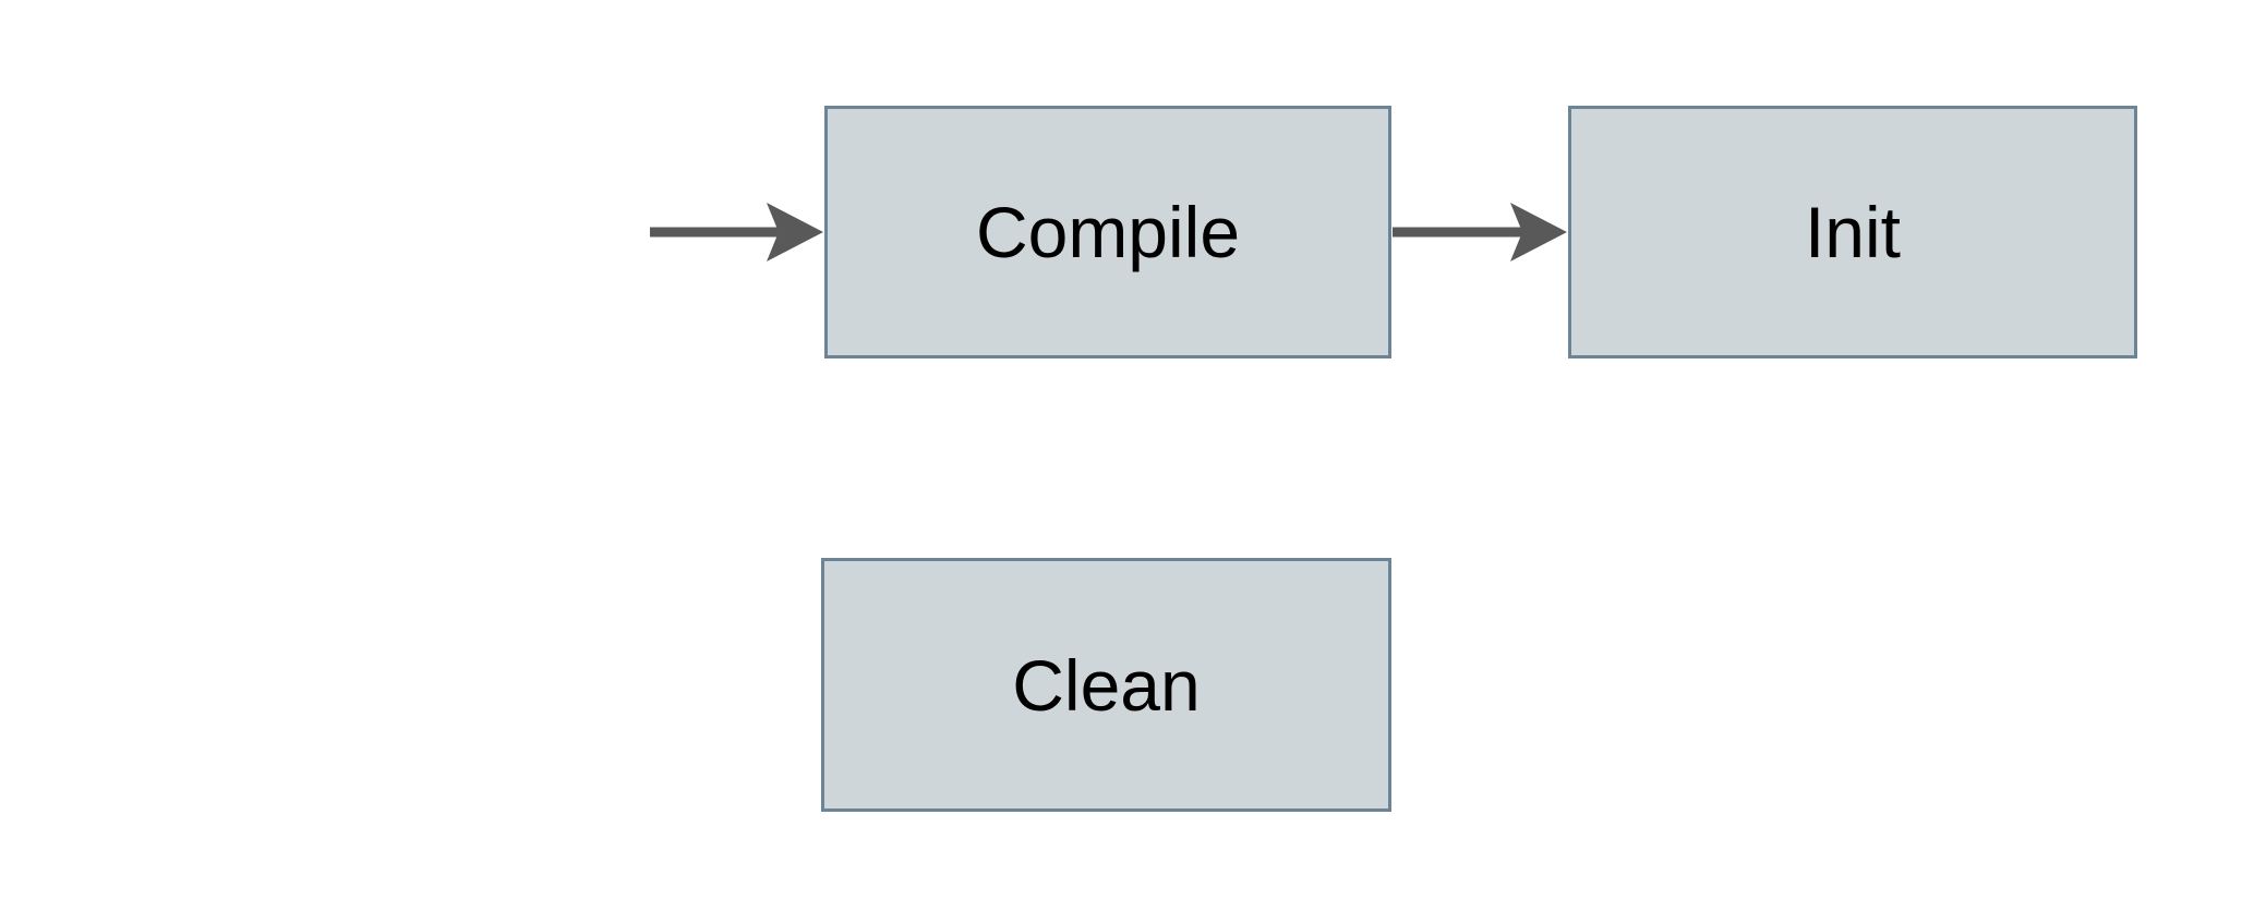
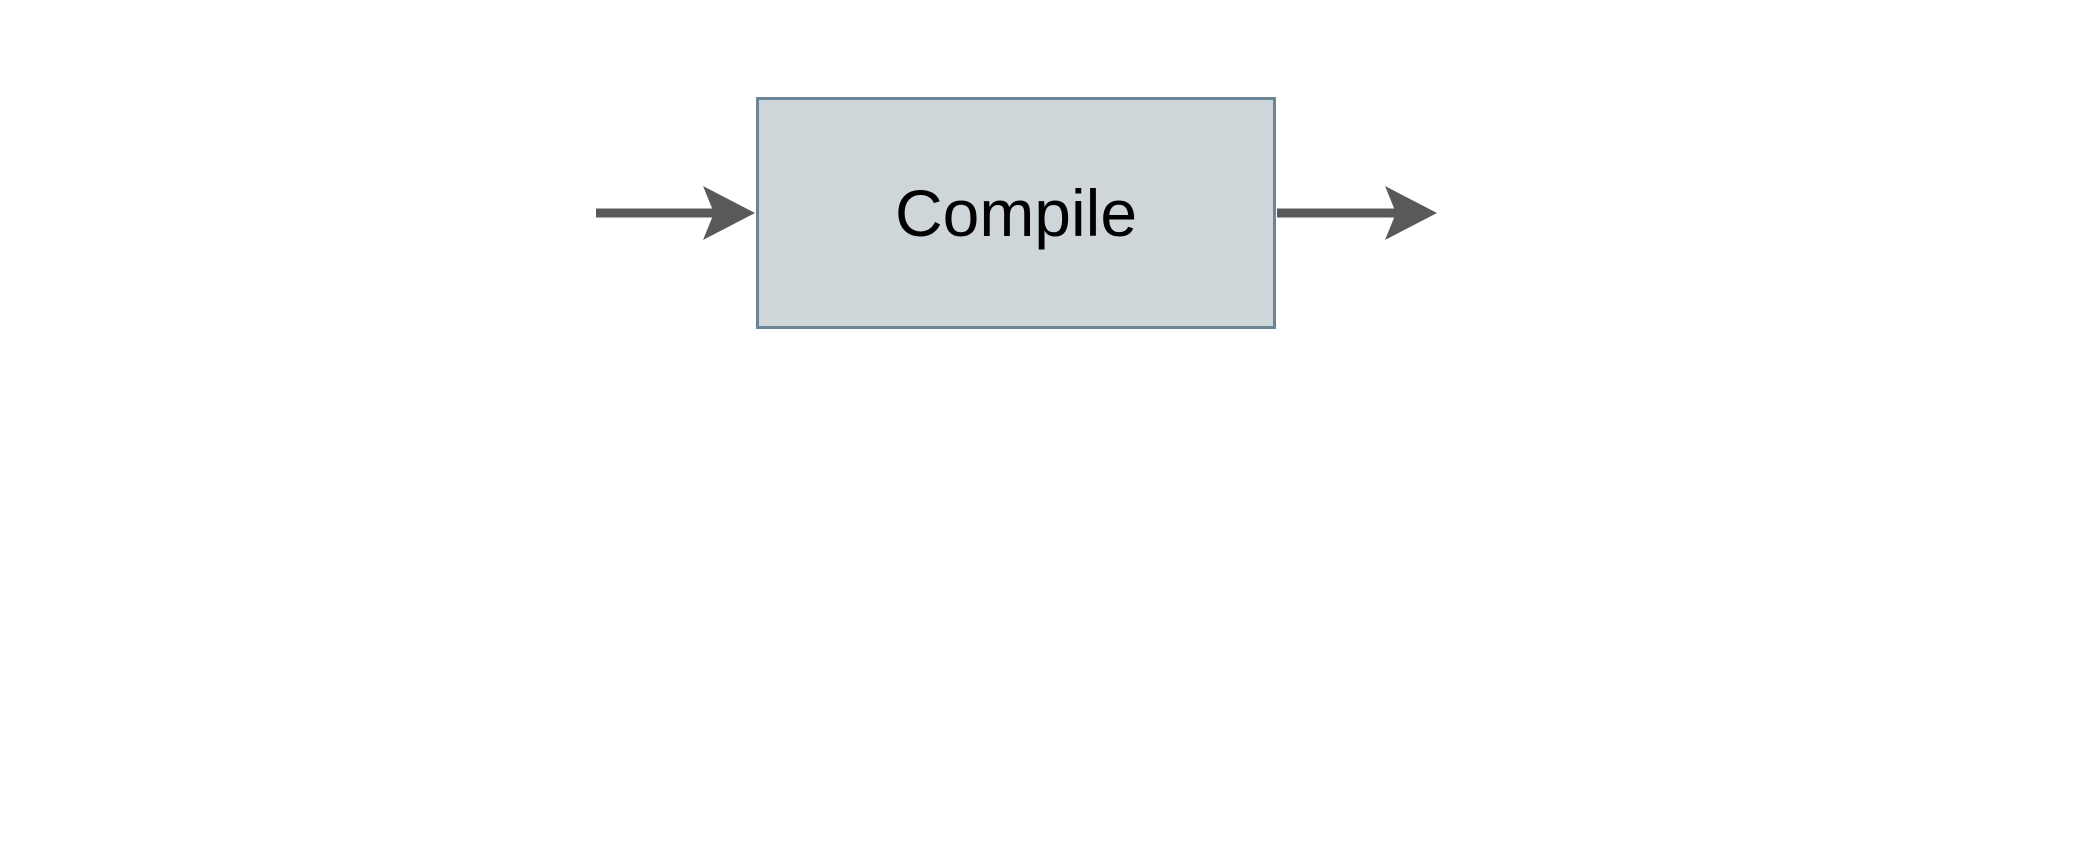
  Compile
- Init
- Clean
